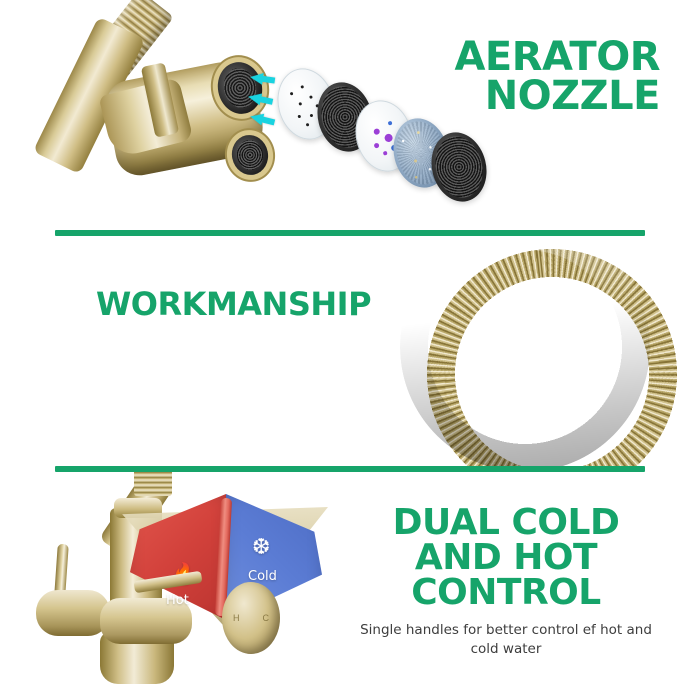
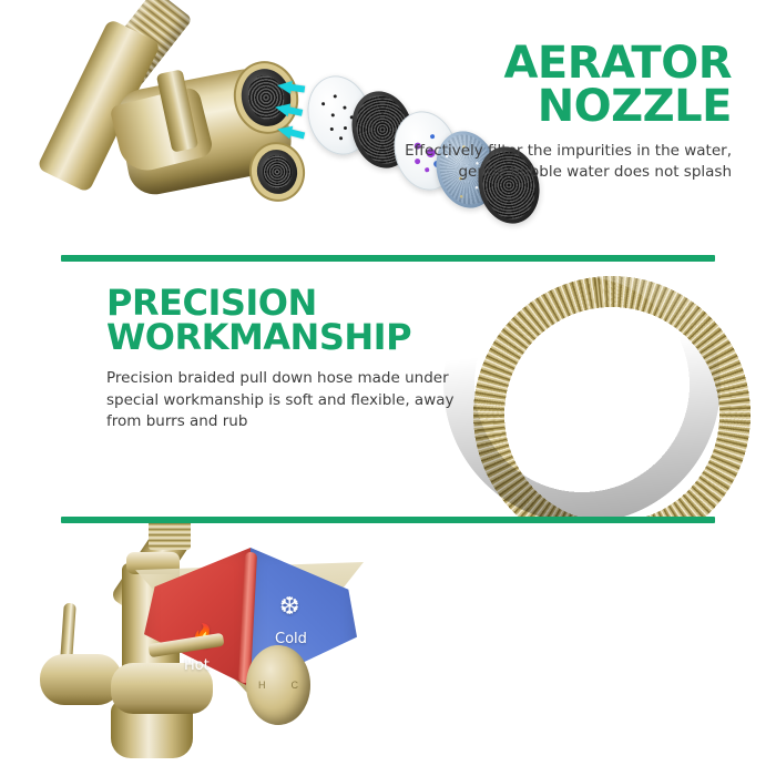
  AERATOR
  NOZZLE
+ Effectively filter the impurities in the water, gentle bubble water does not splash
+ PRECISION
  WORKMANSHIP
+ Precision braided pull down hose made under special workmanship is soft and flexible, away from burrs and rub
  ❆
  Hot
  Cold
  H
  C
- DUAL COLD
- AND HOT
- CONTROL
- Single handles for better control ef hot and cold water
